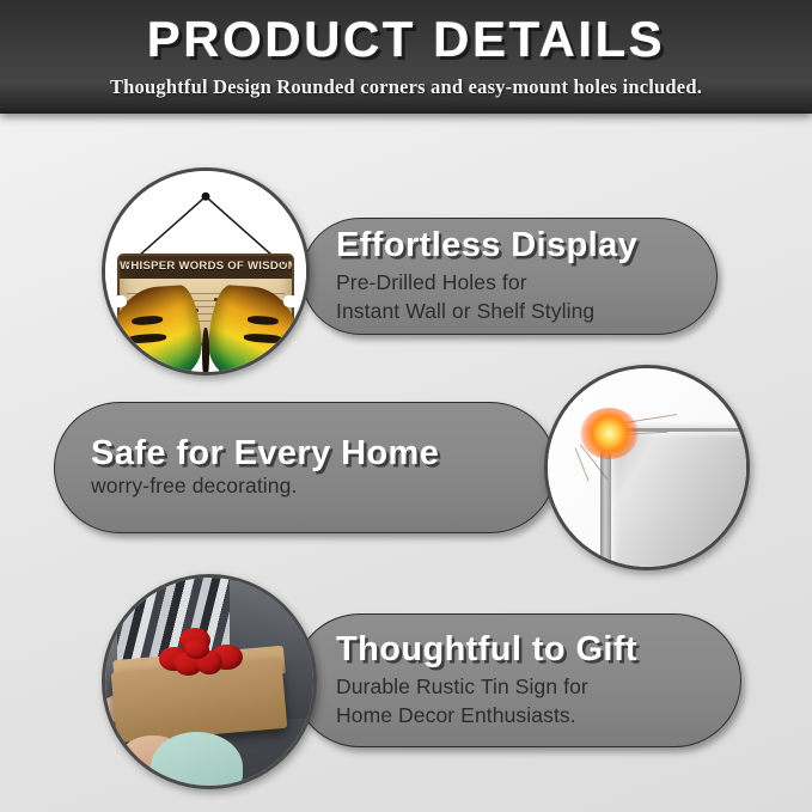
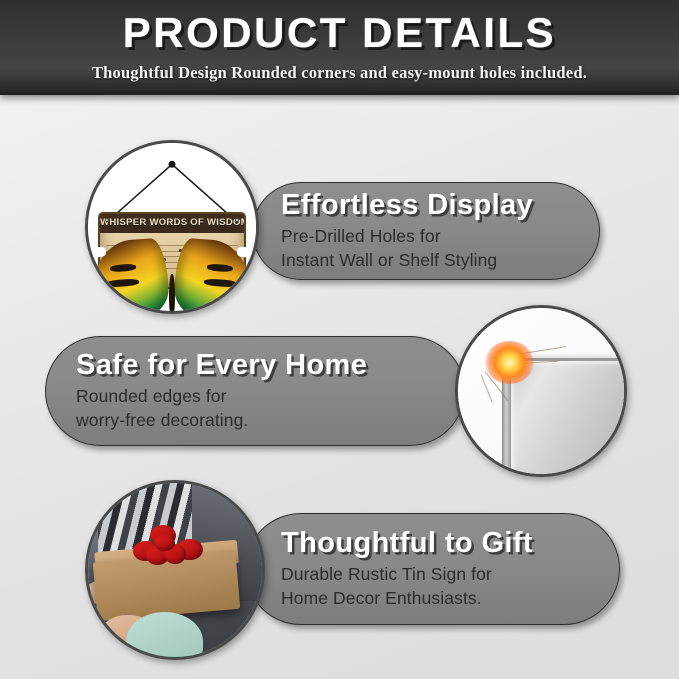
  PRODUCT DETAILS
  Thoughtful Design Rounded corners and easy-mount holes included.
  Effortless Display
  Pre-Drilled Holes for
  Instant Wall or Shelf Styling
  WHISPER WORDS OF WISDO
  Safe for Every Home
+ Rounded edges for
  worry-free decorating.
  Thoughtful to Gift
  Durable Rustic Tin Sign for
  Home Decor Enthusiasts.
